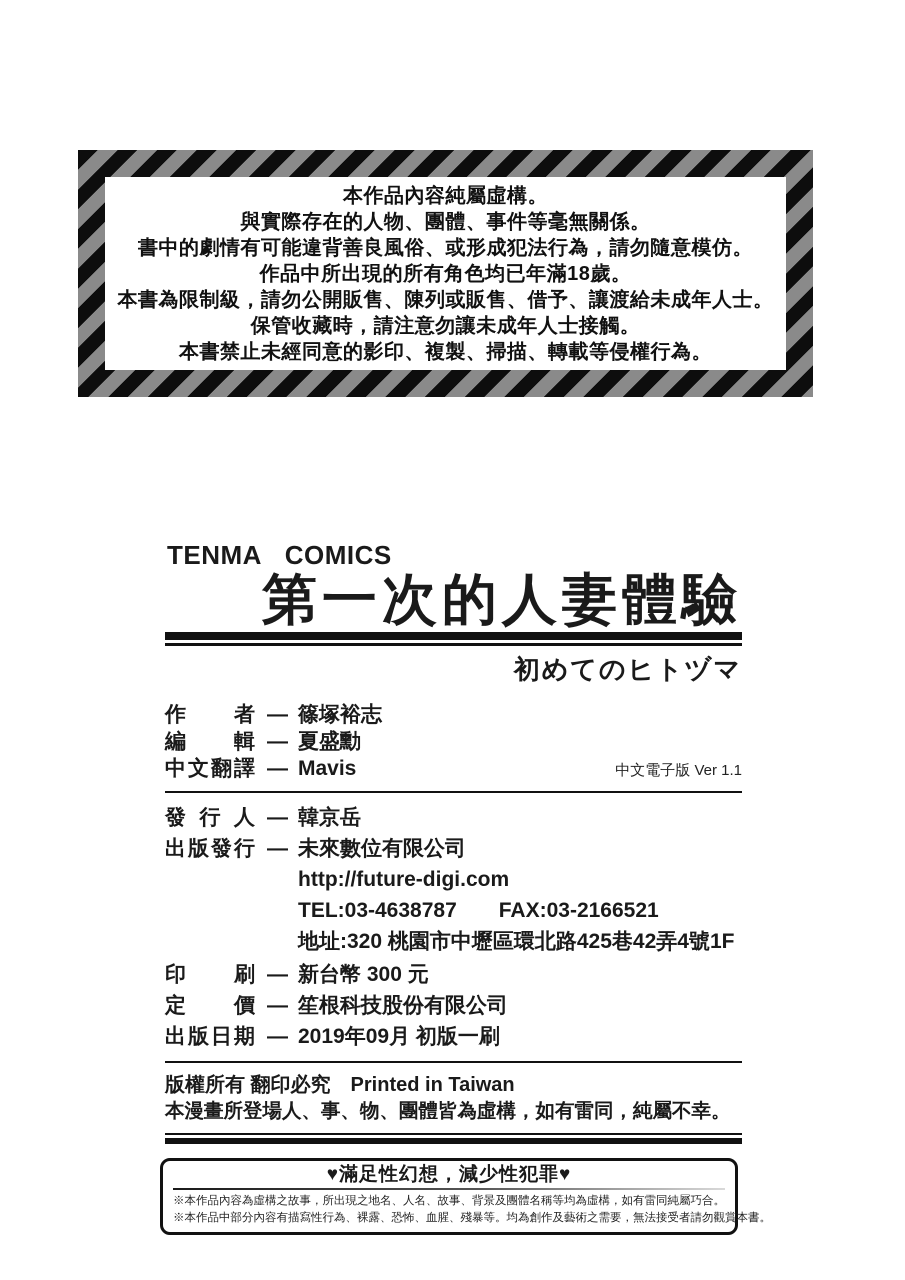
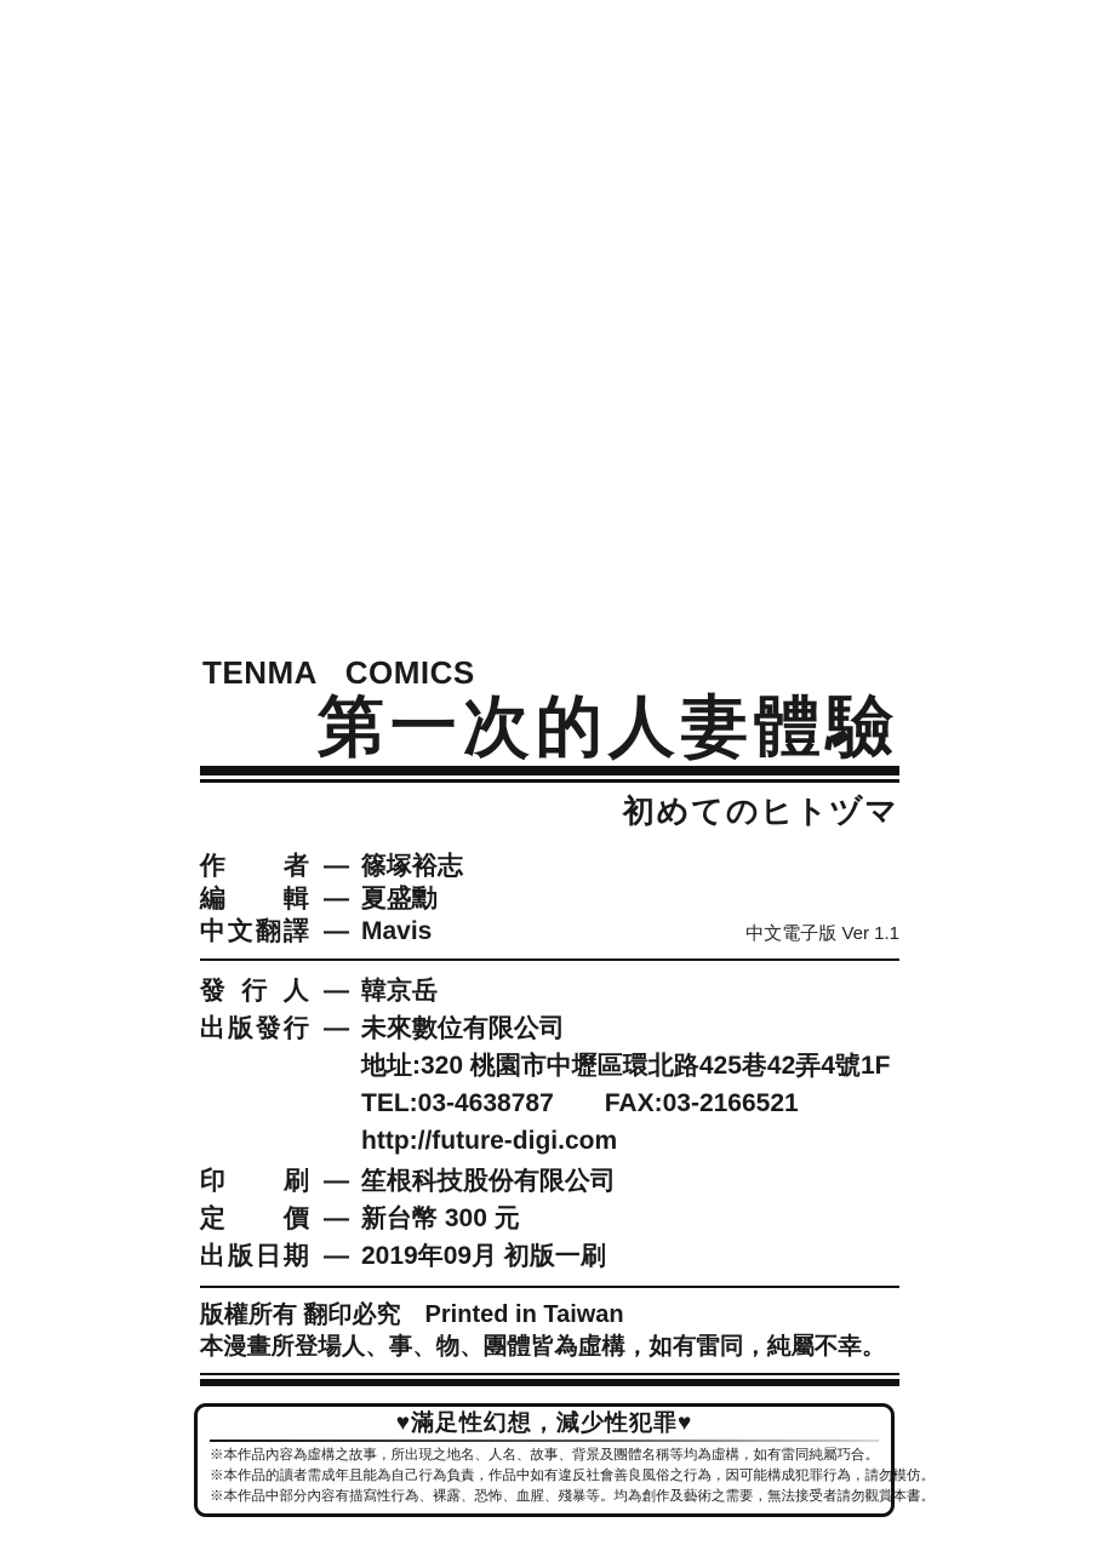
- 本作品內容純屬虛構。
- 與實際存在的人物、團體、事件等毫無關係。
- 書中的劇情有可能違背善良風俗、或形成犯法行為，請勿隨意模仿。
- 作品中所出現的所有角色均已年滿18歲。
- 本書為限制級，請勿公開販售、陳列或販售、借予、讓渡給未成年人士。
- 保管收藏時，請注意勿讓未成年人士接觸。
- 本書禁止未經同意的影印、複製、掃描、轉載等侵權行為。
  TENMA COMICS
  第一次的人妻體驗
  初めてのヒトヅマ
  作者
  —
  篠塚裕志
  編輯
  —
  夏盛勳
  中文翻譯
  —
  Mavis
  中文電子版 Ver 1.1
  發行人
  —
  韓京岳
  出版發行
  —
  未來數位有限公司
- http://future-digi.com
+ 地址:320 桃園市中壢區環北路425巷42弄4號1F
  TEL:03-4638787 FAX:03-2166521
- 地址:320 桃園市中壢區環北路425巷42弄4號1F
+ http://future-digi.com
  印刷
  —
- 新台幣 300 元
+ 笙根科技股份有限公司
  定價
  —
- 笙根科技股份有限公司
+ 新台幣 300 元
  出版日期
  —
  2019年09月 初版一刷
  版權所有 翻印必究 Printed in Taiwan
  本漫畫所登場人、事、物、團體皆為虛構，如有雷同，純屬不幸。
  ♥滿足性幻想，減少性犯罪♥
  ※本作品內容為虛構之故事，所出現之地名、人名、故事、背景及團體名稱等均為虛構，如有雷同純屬巧合。
+ ※本作品的讀者需成年且能為自己行為負責，作品中如有違反社會善良風俗之行為，因可能構成犯罪行為，請勿模仿。
  ※本作品中部分內容有描寫性行為、裸露、恐怖、血腥、殘暴等。均為創作及藝術之需要，無法接受者請勿觀賞本書。
